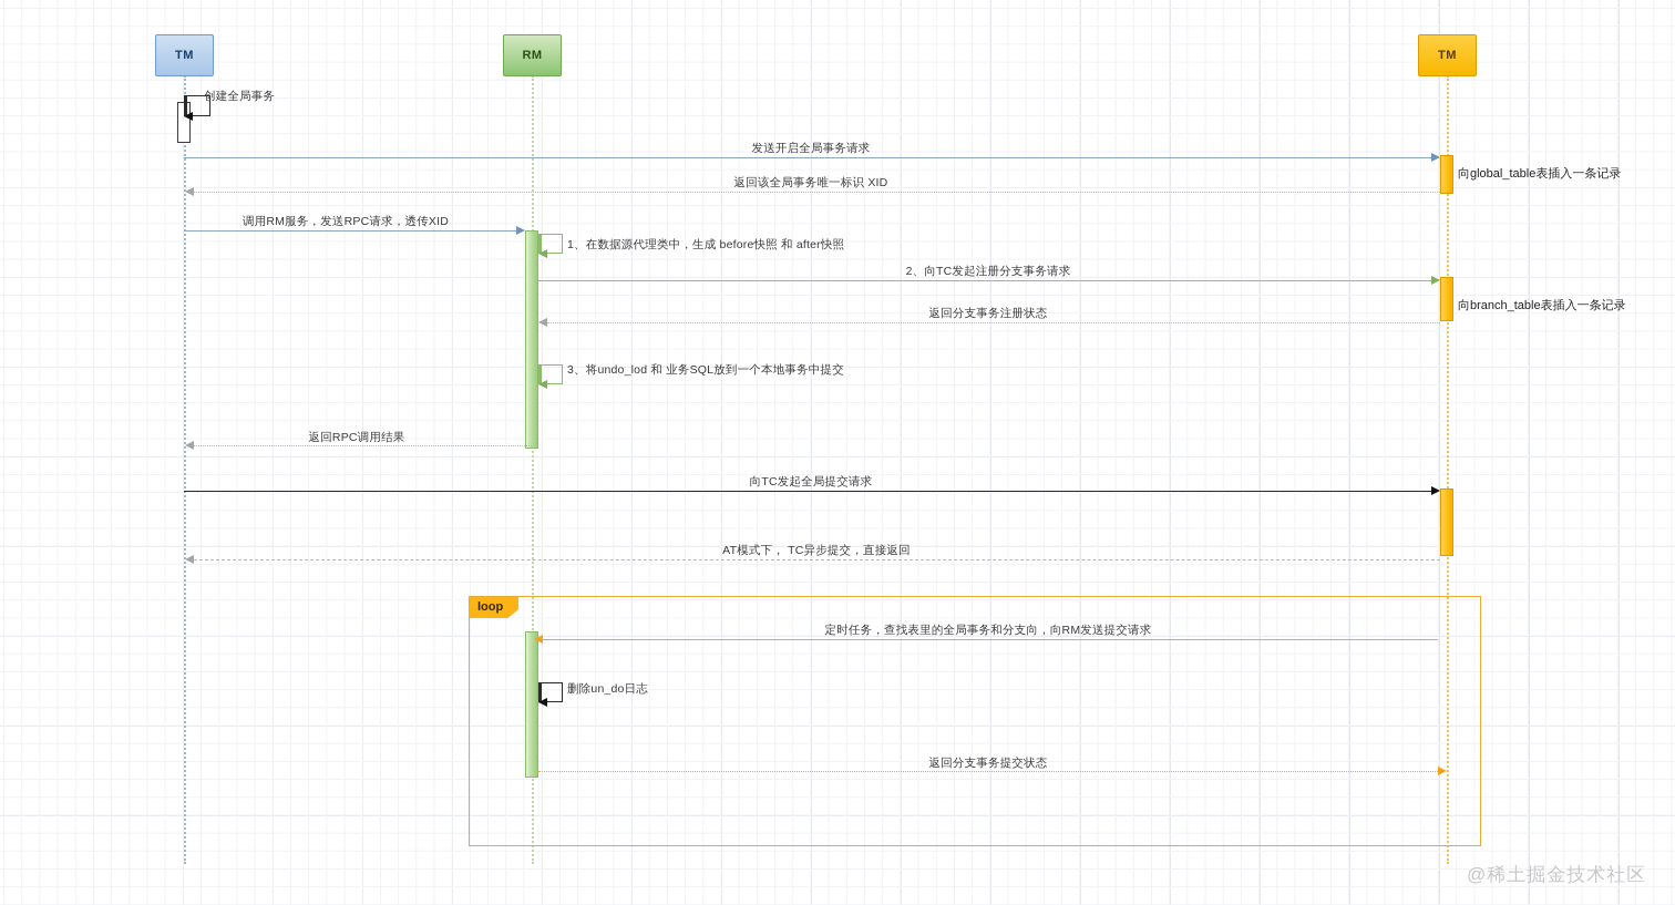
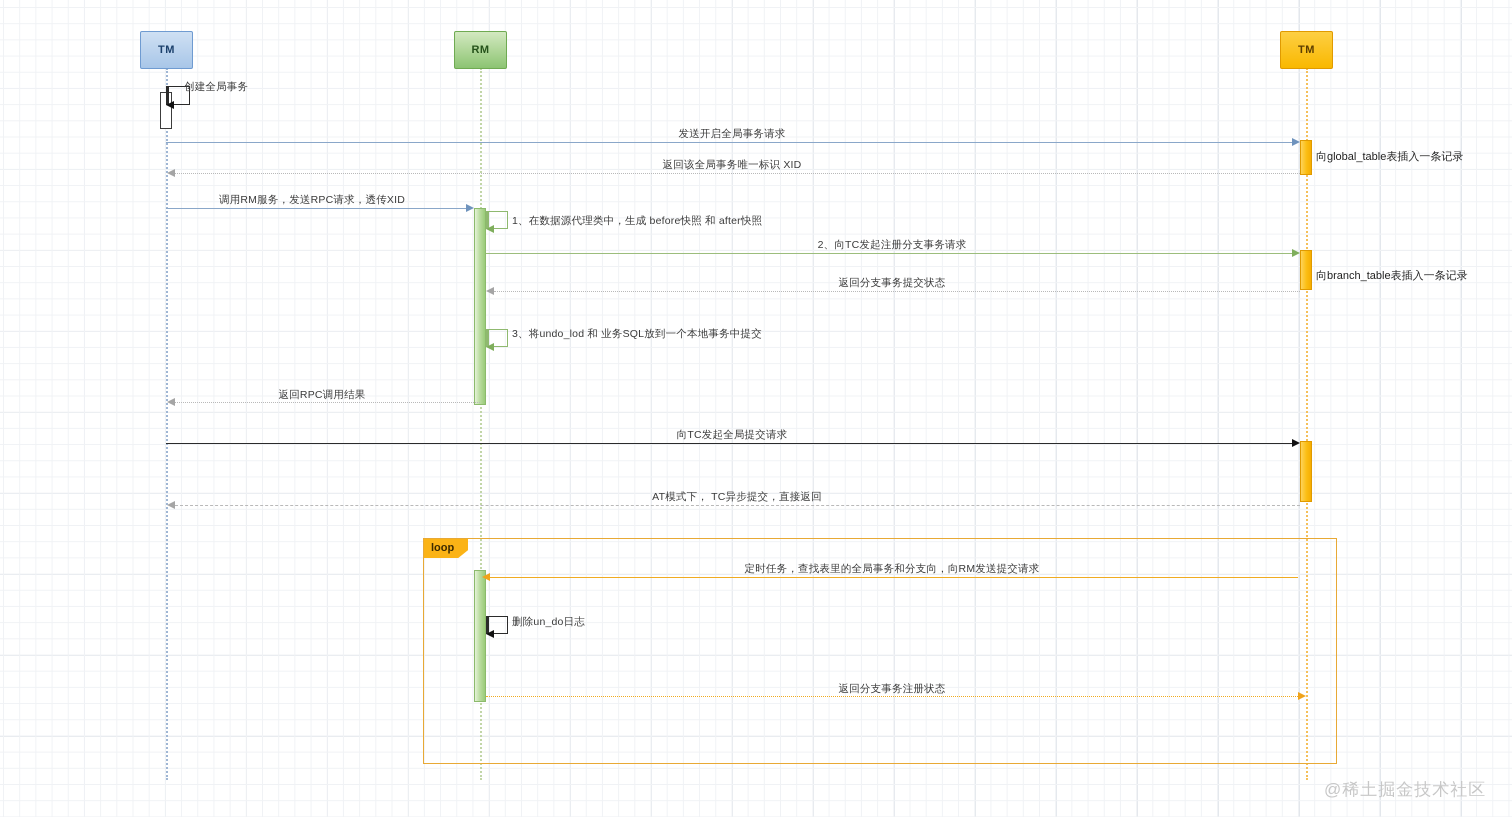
  TM
  RM
  TM
  创建全局事务
  发送开启全局事务请求
  向global_table表插入一条记录
  返回该全局事务唯一标识 XID
  调用RM服务，发送RPC请求，透传XID
  1、在数据源代理类中，生成 before快照 和 after快照
  2、向TC发起注册分支事务请求
  向branch_table表插入一条记录
- 返回分支事务注册状态
+ 返回分支事务提交状态
  3、将undo_lod 和 业务SQL放到一个本地事务中提交
  返回RPC调用结果
  向TC发起全局提交请求
  AT模式下， TC异步提交，直接返回
  loop
  定时任务，查找表里的全局事务和分支向，向RM发送提交请求
  删除un_do日志
- 返回分支事务提交状态
+ 返回分支事务注册状态
  @稀土掘金技术社区
